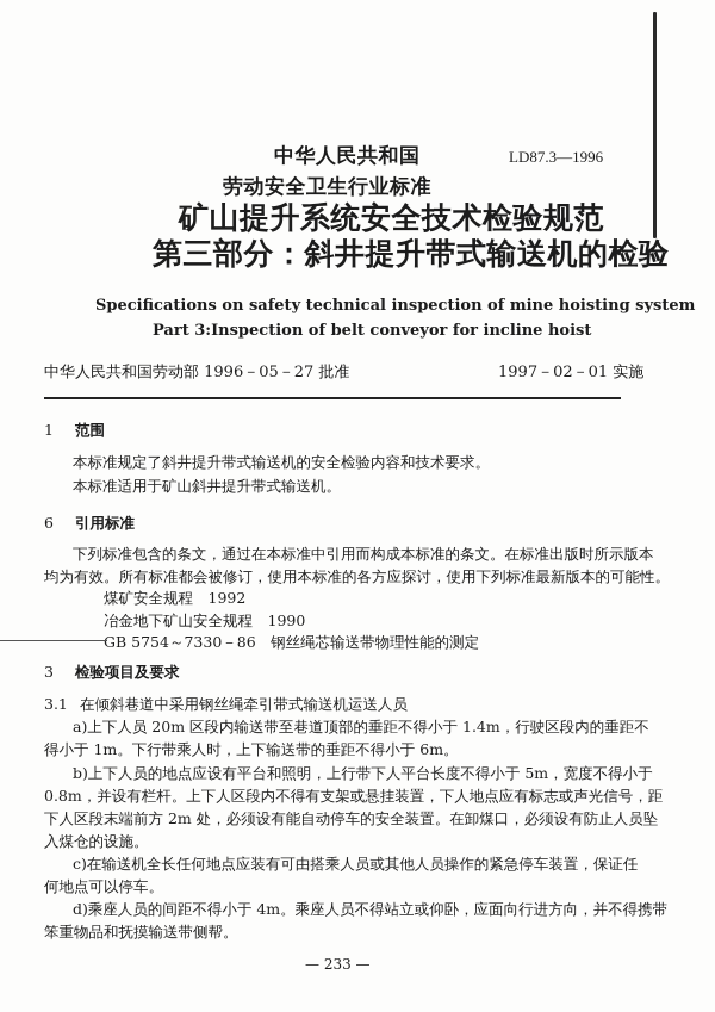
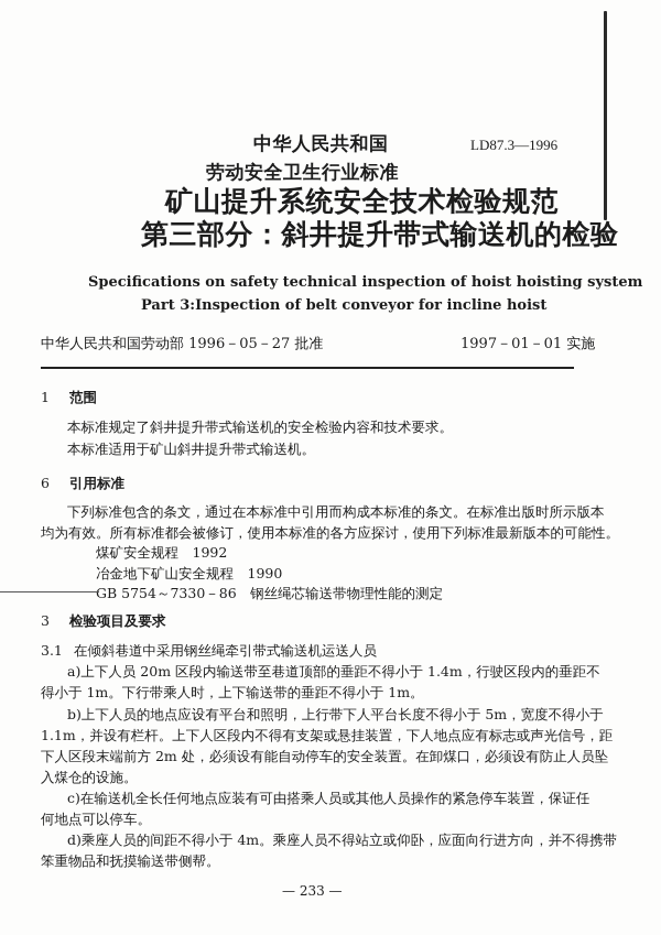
  中华人民共和国
  LD87.3—1996
  劳动安全卫生行业标准
  矿山提升系统安全技术检验规范
  第三部分：斜井提升带式输送机的检验
- Specifications on safety technical inspection of mine hoisting system
+ Specifications on safety technical inspection of hoist hoisting system
  Part 3:Inspection of belt conveyor for incline hoist
  中华人民共和国劳动部 1996－05－27 批准
- 1997－02－01 实施
+ 1997－01－01 实施
  1 范围
  本标准规定了斜井提升带式输送机的安全检验内容和技术要求。
  本标准适用于矿山斜井提升带式输送机。
  6 引用标准
  下列标准包含的条文，通过在本标准中引用而构成本标准的条文。在标准出版时所示版本
  均为有效。所有标准都会被修订，使用本标准的各方应探讨，使用下列标准最新版本的可能性。
  煤矿安全规程 1992
  冶金地下矿山安全规程 1990
  GB 5754～7330－86 钢丝绳芯输送带物理性能的测定
  3 检验项目及要求
  3.1 在倾斜巷道中采用钢丝绳牵引带式输送机运送人员
  a)上下人员 20m 区段内输送带至巷道顶部的垂距不得小于 1.4m，行驶区段内的垂距不
- 得小于 1m。下行带乘人时，上下输送带的垂距不得小于 6m。
+ 得小于 1m。下行带乘人时，上下输送带的垂距不得小于 1m。
  b)上下人员的地点应设有平台和照明，上行带下人平台长度不得小于 5m，宽度不得小于
- 0.8m，并设有栏杆。上下人区段内不得有支架或悬挂装置，下人地点应有标志或声光信号，距
+ 1.1m，并设有栏杆。上下人区段内不得有支架或悬挂装置，下人地点应有标志或声光信号，距
  下人区段末端前方 2m 处，必须设有能自动停车的安全装置。在卸煤口，必须设有防止人员坠
  入煤仓的设施。
  c)在输送机全长任何地点应装有可由搭乘人员或其他人员操作的紧急停车装置，保证任
  何地点可以停车。
  d)乘座人员的间距不得小于 4m。乘座人员不得站立或仰卧，应面向行进方向，并不得携带
  笨重物品和抚摸输送带侧帮。
  — 233 —
